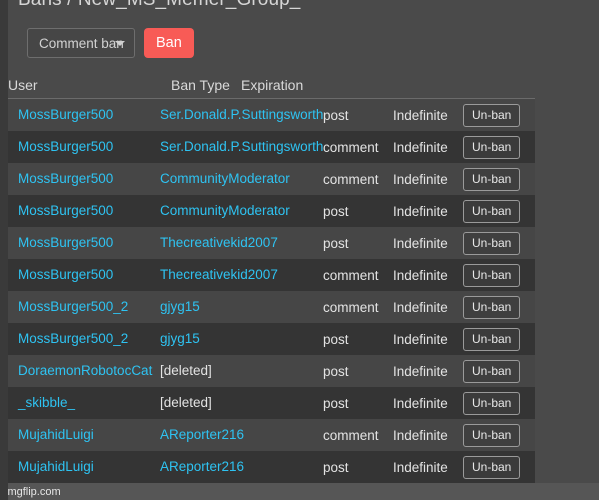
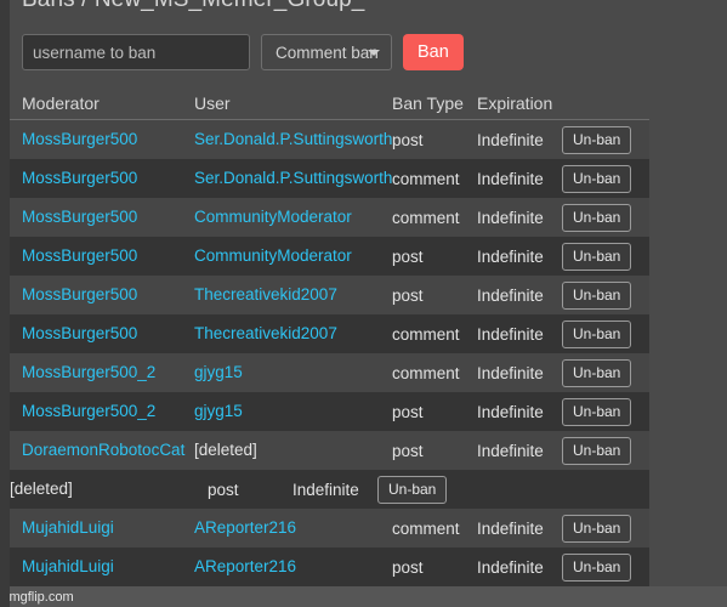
+ username to ban
  Comment ban
  Ban
+ Moderator
  User
  Ban Type
  Expiration
  MossBurger500
  Ser.Donald.P.Suttingsworth
  post
  Indefinite
  Un-ban
  MossBurger500
  Ser.Donald.P.Suttingsworth
  comment
  Indefinite
  Un-ban
  MossBurger500
  CommunityModerator
  comment
  Indefinite
  Un-ban
  MossBurger500
  CommunityModerator
  post
  Indefinite
  Un-ban
  MossBurger500
  Thecreativekid2007
  post
  Indefinite
  Un-ban
  MossBurger500
  Thecreativekid2007
  comment
  Indefinite
  Un-ban
  MossBurger500_2
  gjyg15
  comment
  Indefinite
  Un-ban
  MossBurger500_2
  gjyg15
  post
  Indefinite
  Un-ban
  DoraemonRobotocCat
  [deleted]
  post
  Indefinite
  Un-ban
- _skibble_
  [deleted]
  post
  Indefinite
  Un-ban
  MujahidLuigi
  AReporter216
  comment
  Indefinite
  Un-ban
  MujahidLuigi
  AReporter216
  post
  Indefinite
  Un-ban
  mgflip.com
